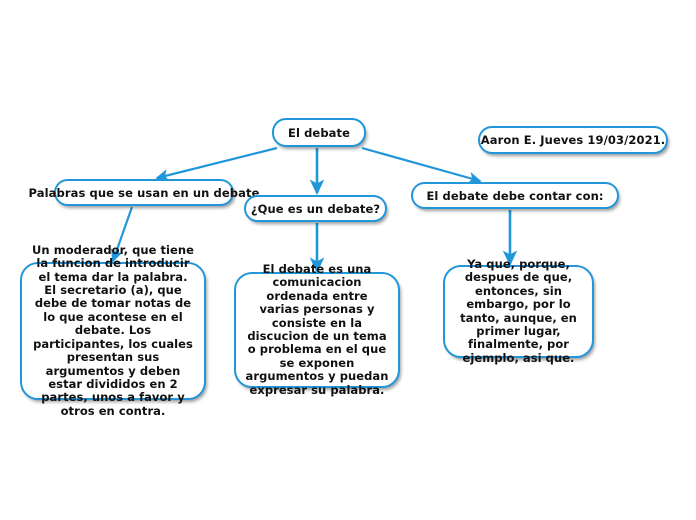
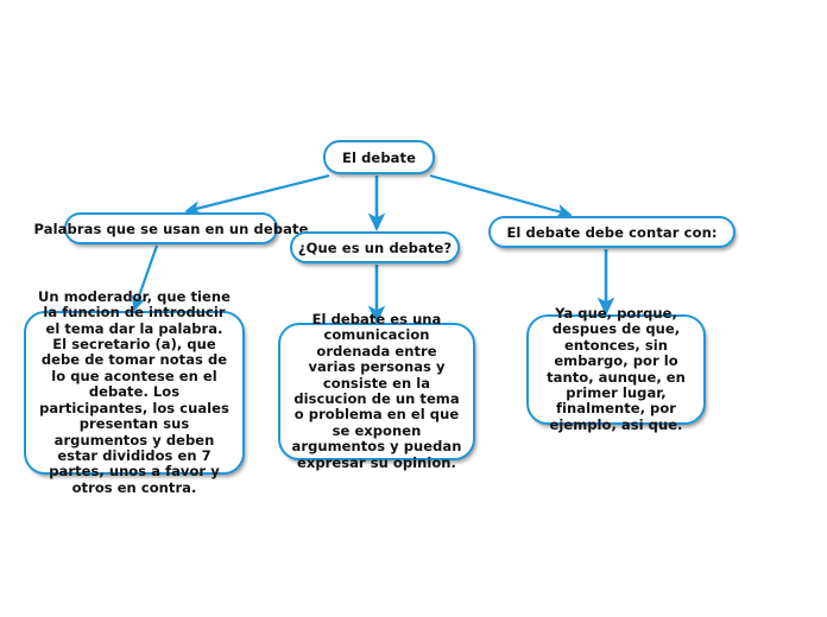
  El debate
- Aaron E. Jueves 19/03/2021.
  Palabras que se usan en un debate
  ¿Que es un debate?
  El debate debe contar con:
- Un moderador, que tiene la funcion de introducir el tema dar la palabra. El secretario (a), que debe de tomar notas de lo que acontese en el debate. Los participantes, los cuales presentan sus argumentos y deben estar divididos en 2 partes, unos a favor y otros en contra.
+ Un moderador, que tiene la funcion de introducir el tema dar la palabra. El secretario (a), que debe de tomar notas de lo que acontese en el debate. Los participantes, los cuales presentan sus argumentos y deben estar divididos en 7 partes, unos a favor y otros en contra.
- El debate es una comunicacion ordenada entre varias personas y consiste en la discucion de un tema o problema en el que se exponen argumentos y puedan expresar su palabra.
+ El debate es una comunicacion ordenada entre varias personas y consiste en la discucion de un tema o problema en el que se exponen argumentos y puedan expresar su opinion.
  Ya que, porque, despues de que, entonces, sin embargo, por lo tanto, aunque, en primer lugar, finalmente, por ejemplo, asi que.
